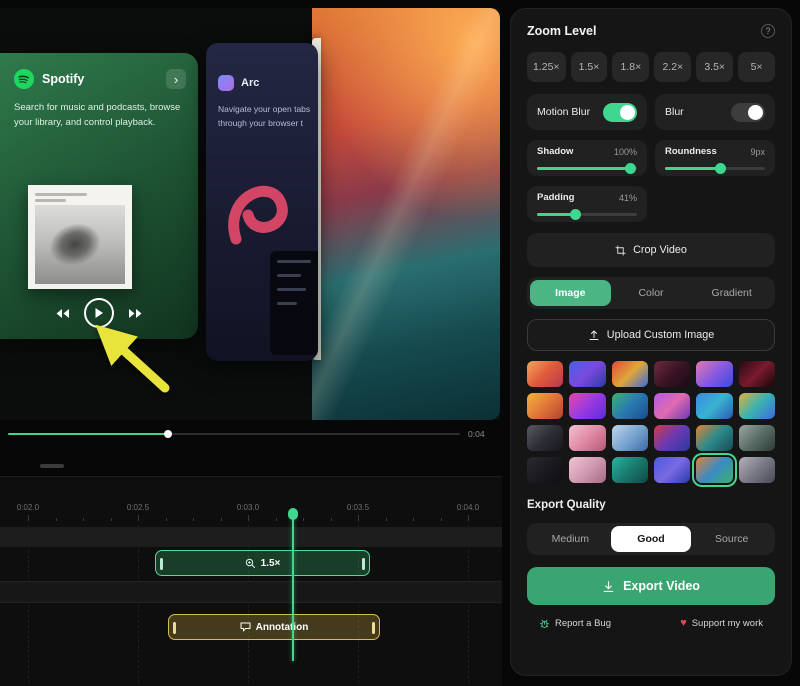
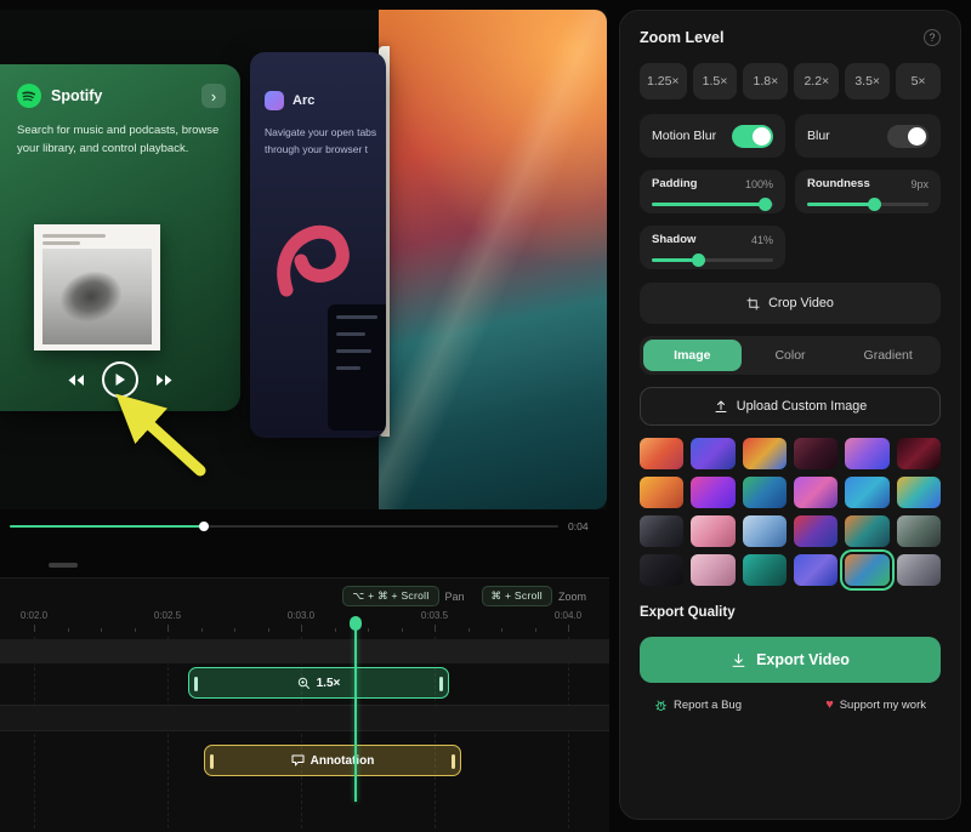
  Spotify
  ›
  Search for music and podcasts, browse your library, and control playback.
  Arc
  Navigate your open tabs through your browser t
  0:04
+ ⌥ + ⌘ + Scroll
+ Pan
+ ⌘ + Scroll
+ Zoom
  0:02.0
  0:02.5
  0:03.0
  0:03.5
  0:04.0
  1.5×
  Annotaion
  Zoom Level
  ?
  1.25×
  1.5×
  1.8×
  2.2×
  3.5×
  5×
  Motion Blur
  Blur
- Shadow
+ Padding
  100%
  Roundness
  9px
- Padding
+ Shadow
  41%
  Crop Video
  Image
  Color
  Gradient
  Upload Custom Image
  Export Quality
- Medium
- Good
- Source
  Export Video
  Report a Bug
  ♥
  Support my work
